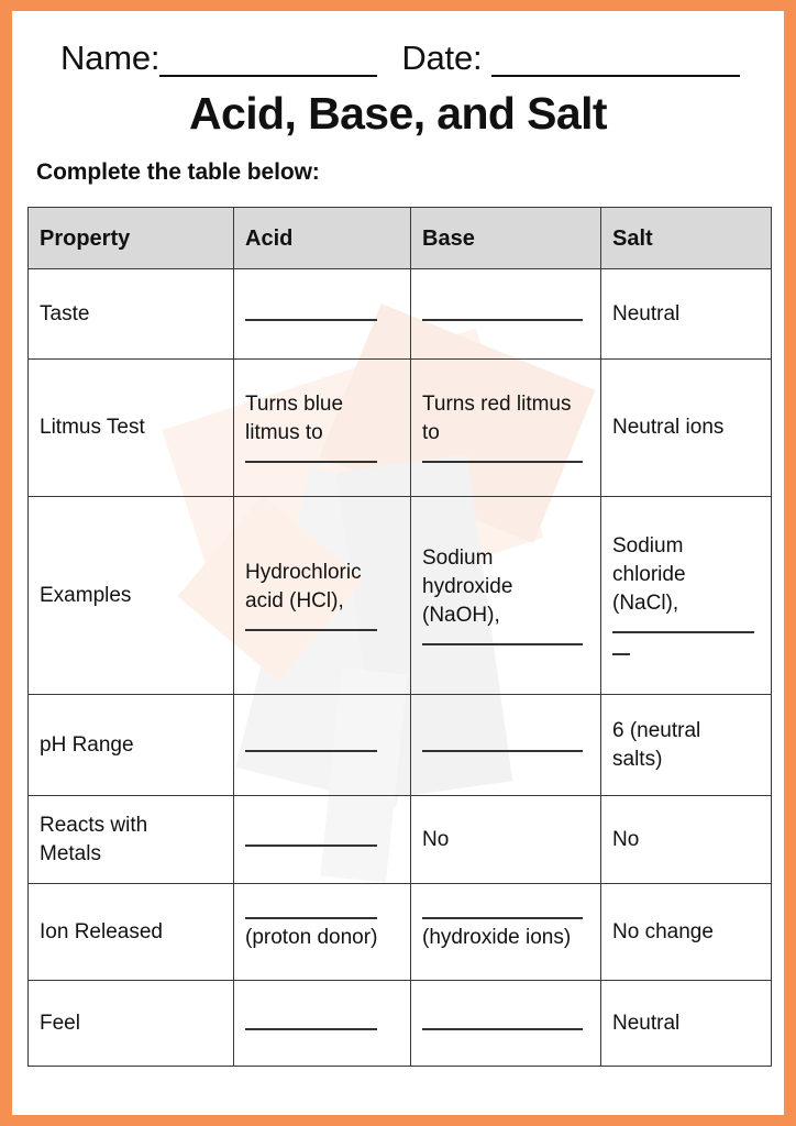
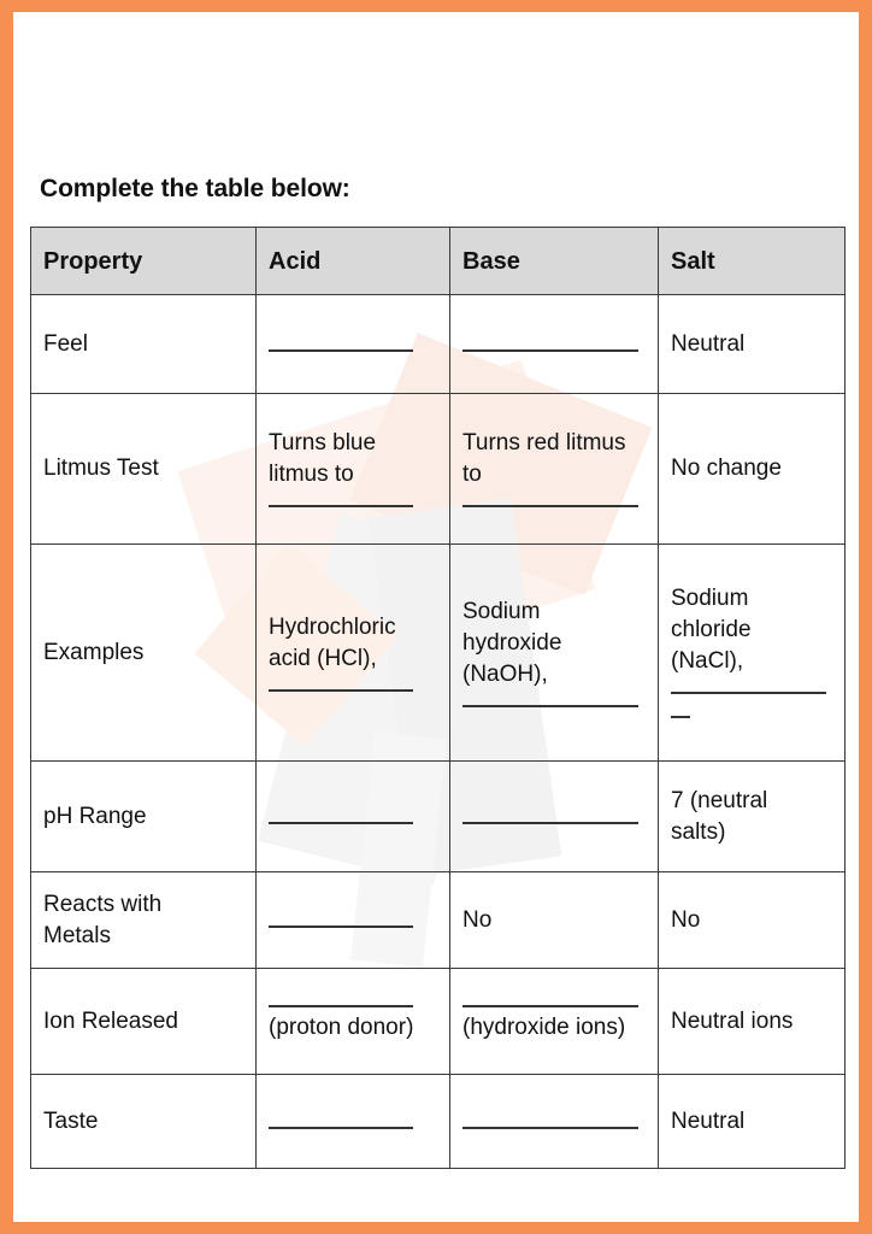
- Name:
- Date:
- Acid, Base, and Salt
  Complete the table below:
  Property	Acid	Base	Salt
- Taste			Neutral
+ Feel			Neutral
- Litmus Test	Turns blue litmus to	Turns red litmus to	Neutral ions
+ Litmus Test	Turns blue litmus to	Turns red litmus to	No change
  Examples	Hydrochloric acid (HCl),	Sodium hydroxide (NaOH),	Sodium chloride (NaCl),
- pH Range			6 (neutral salts)
+ pH Range			7 (neutral salts)
  Reacts with Metals		No	No
- Ion Released	(proton donor)	(hydroxide ions)	No change
+ Ion Released	(proton donor)	(hydroxide ions)	Neutral ions
- Feel			Neutral
+ Taste			Neutral
